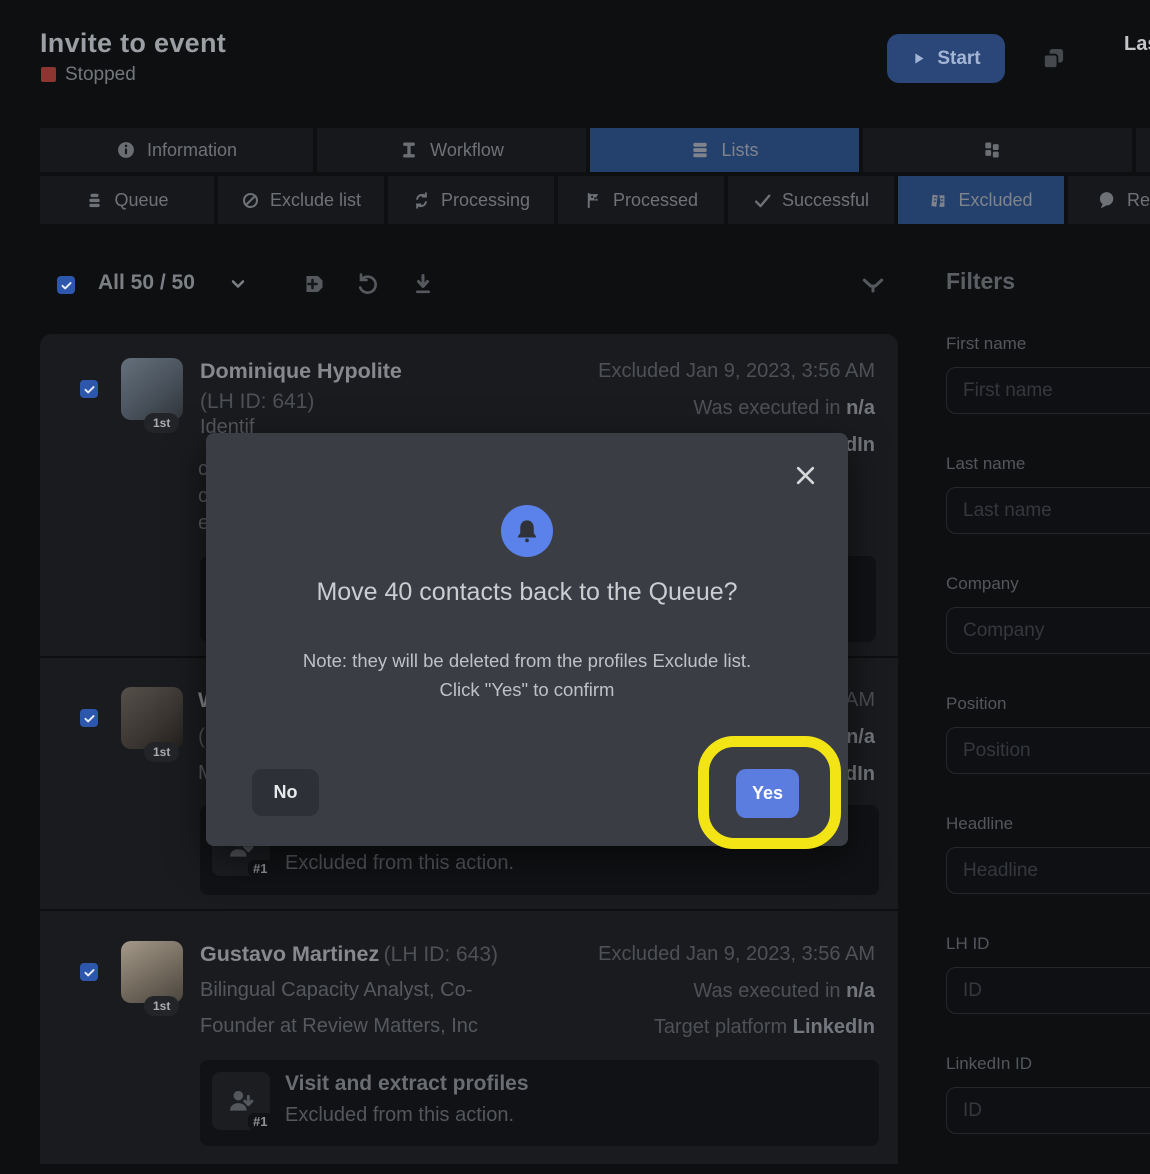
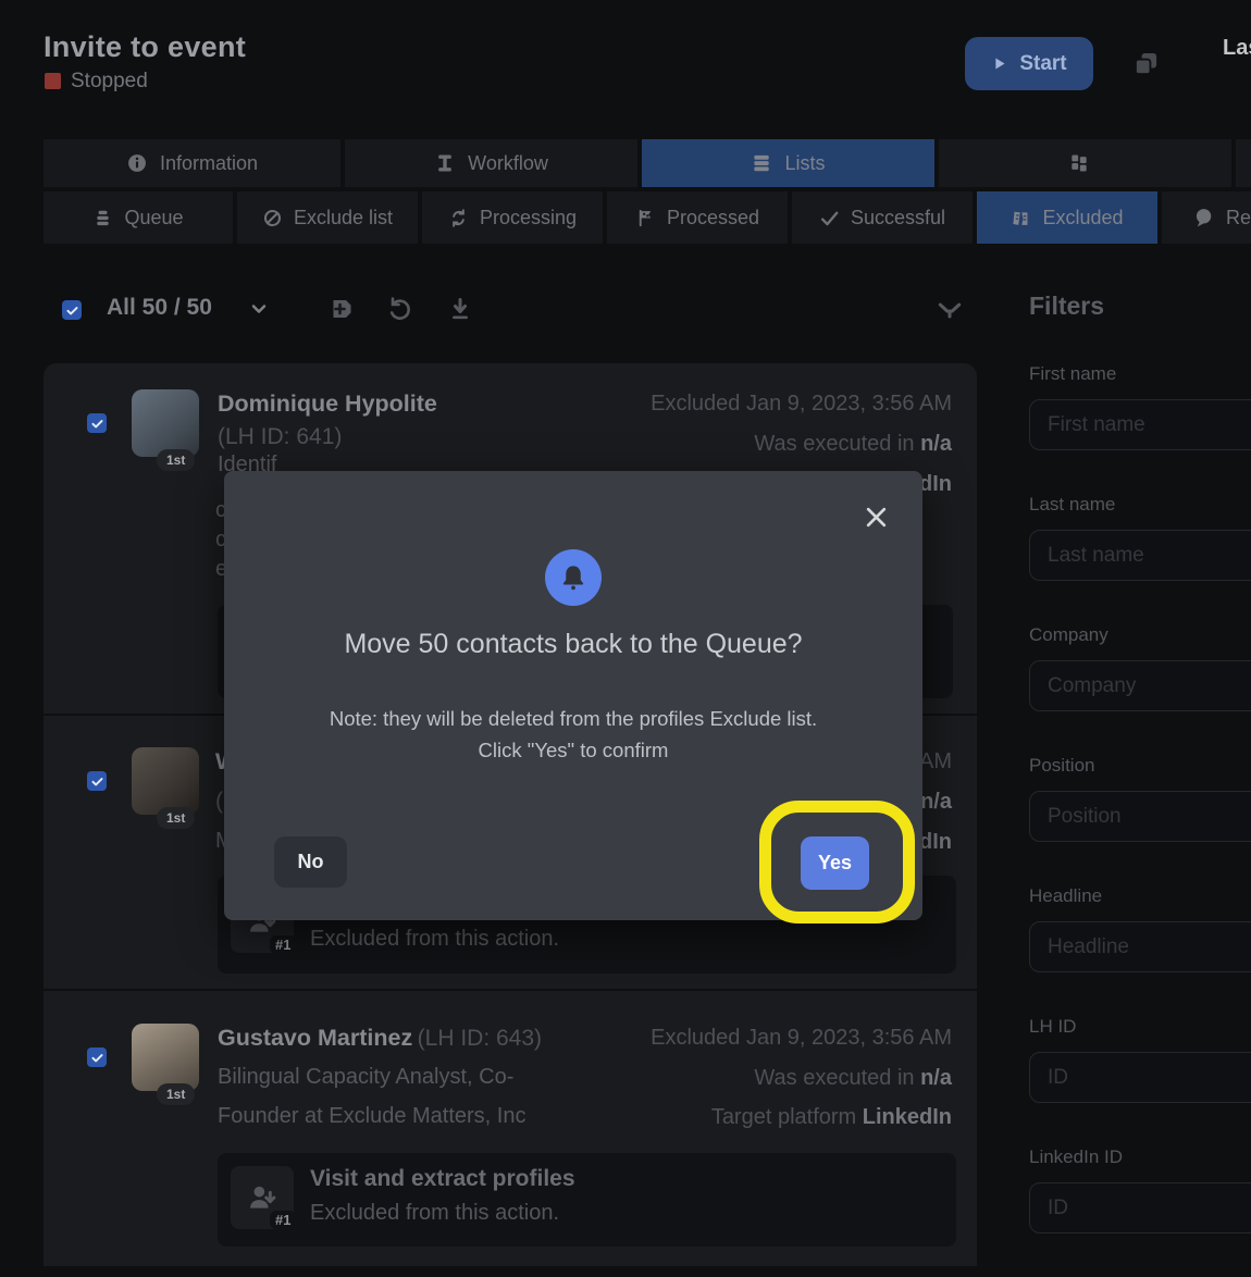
  Invite to event
  Stopped
  Start
  Information
  Workflow
  Lists
  Queue
  Exclude list
  Processing
  Processed
  Successful
  Excluded
  Re
  All 50 / 50
  1st
  Dominique Hypolite
  (LH ID: 641)
  Identif
  c
  c
  e
  Excluded Jan 9, 2023, 3:56 AM
  Was executed in n/a
  1st
  (
  #1
  Excluded from this action.
  1st
  Gustavo Martinez (LH ID: 643)
  Bilingual Capacity Analyst, Co-
- Founder at Review Matters, Inc
+ Founder at Exclude Matters, Inc
  Excluded Jan 9, 2023, 3:56 AM
  Was executed in n/a
  Target platform LinkedIn
  #1
  Visit and extract profiles
  Excluded from this action.
  Filters
  First name
  First name
  Last name
  Last name
  Company
  Company
  Position
  Position
  Headline
  Headline
  LH ID
  ID
  LinkedIn ID
  ID
- Move 40 contacts back to the Queue?
+ Move 50 contacts back to the Queue?
  Note: they will be deleted from the profiles Exclude list.
  Click "Yes" to confirm
  No
  Yes
